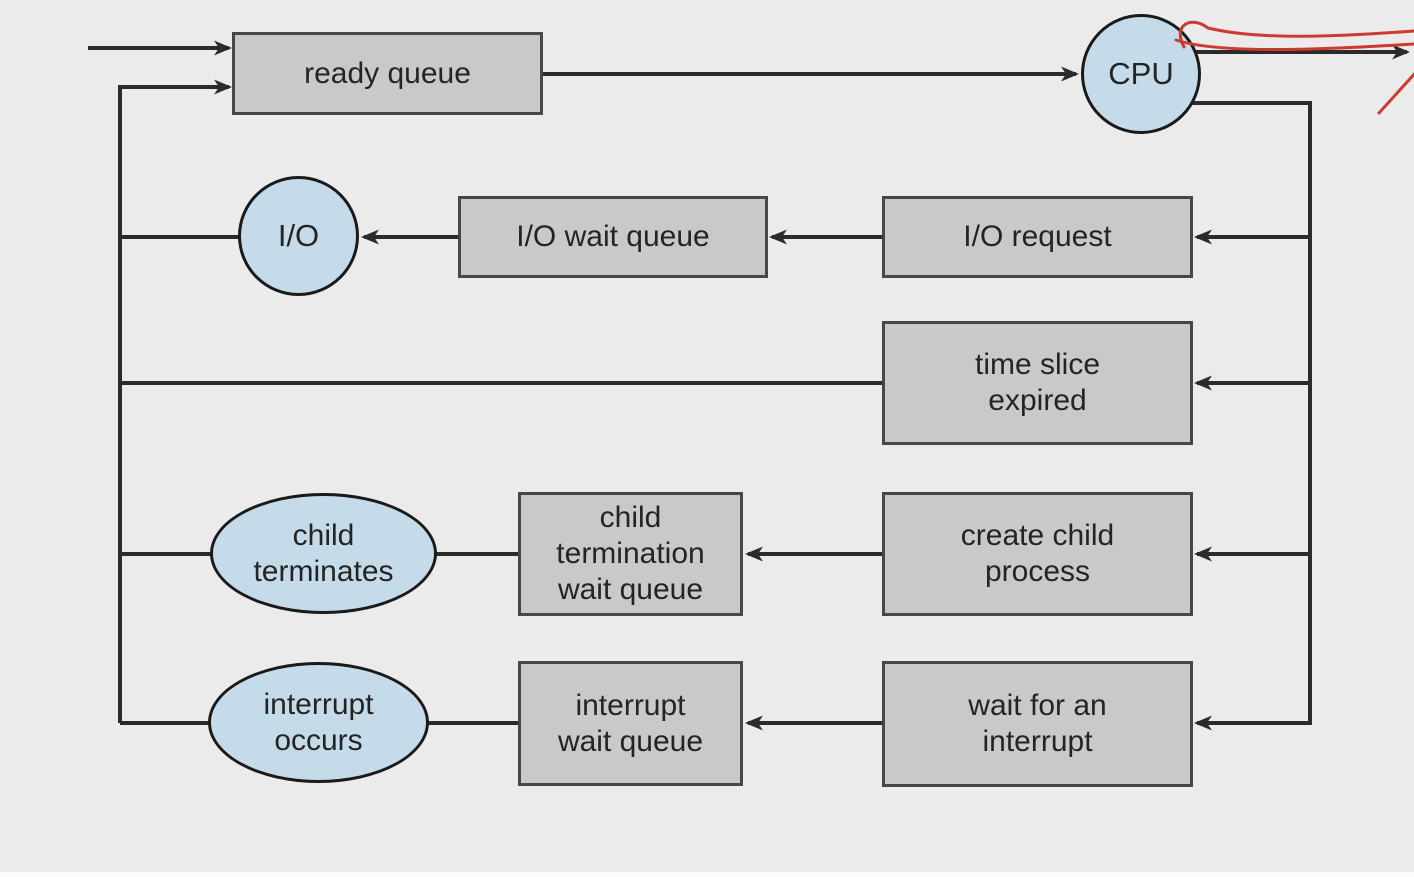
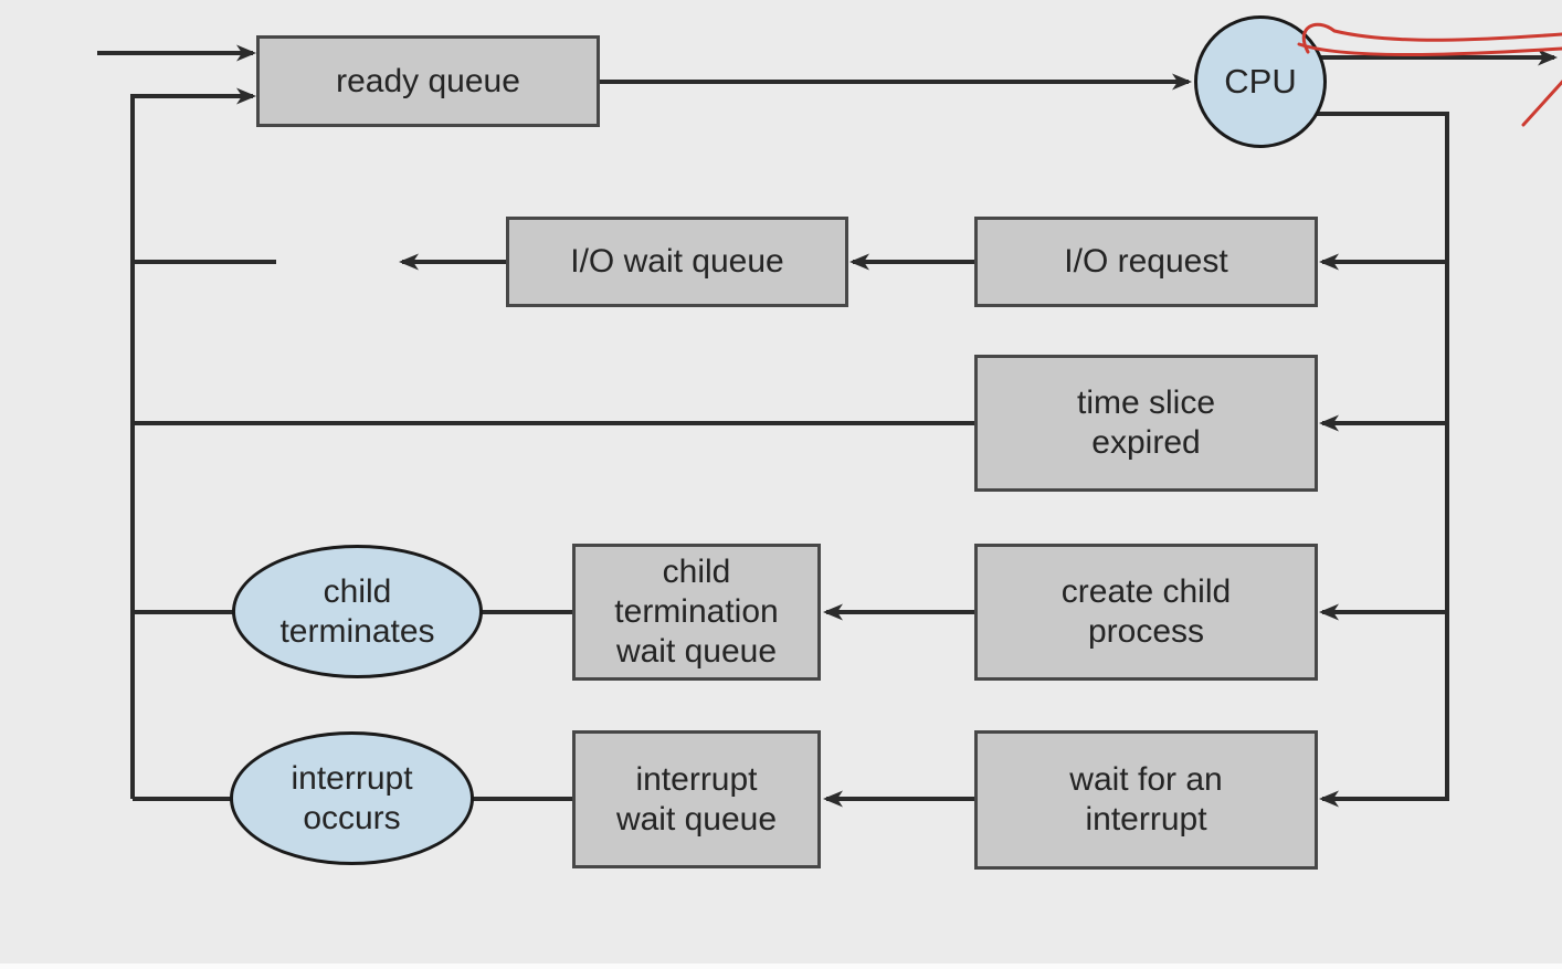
  ready queue
  CPU
- I/O
  I/O wait queue
  I/O request
  time slice
  expired
  child
  terminates
  child
  termination
  wait queue
  create child
  process
  interrupt
  occurs
  interrupt
  wait queue
  wait for an
  interrupt
